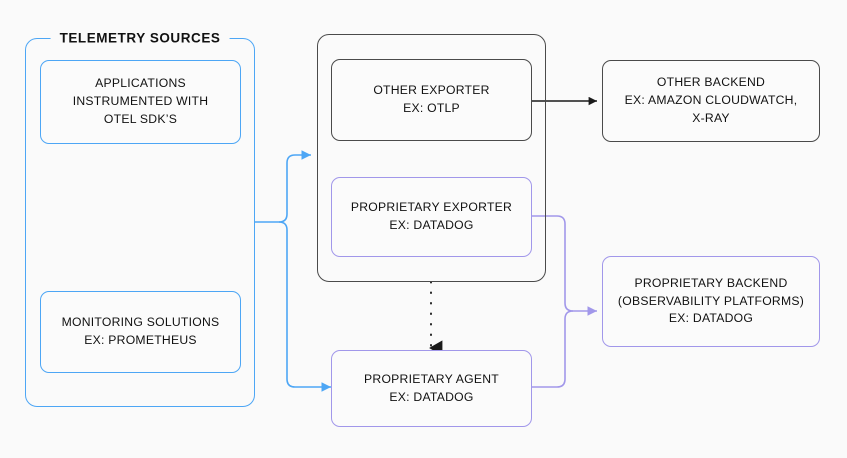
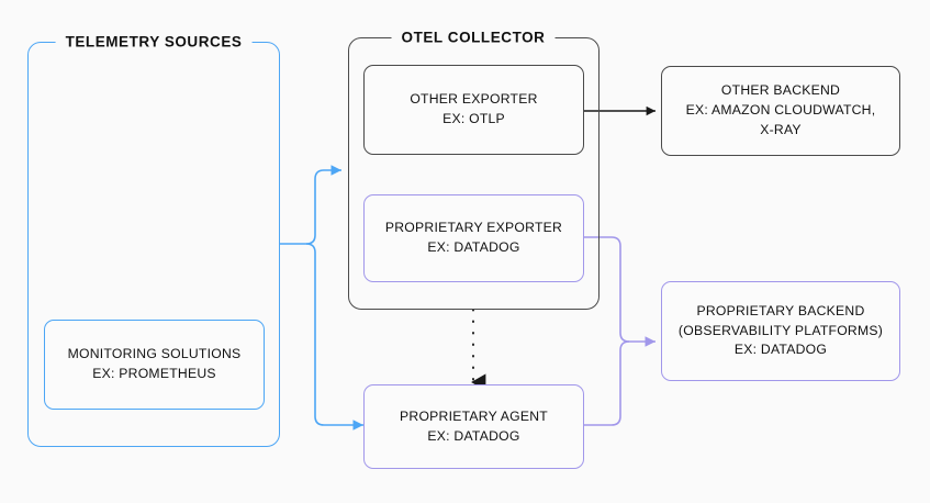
  TELEMETRY SOURCES
- APPLICATIONS
- INSTRUMENTED WITH
- OTEL SDK’S
  MONITORING SOLUTIONS
  EX: PROMETHEUS
+ OTEL COLLECTOR
  OTHER EXPORTER
  EX: OTLP
  PROPRIETARY EXPORTER
  EX: DATADOG
  PROPRIETARY AGENT
  EX: DATADOG
  OTHER BACKEND
  EX: AMAZON CLOUDWATCH,
  X-RAY
  PROPRIETARY BACKEND
  (OBSERVABILITY PLATFORMS)
  EX: DATADOG
